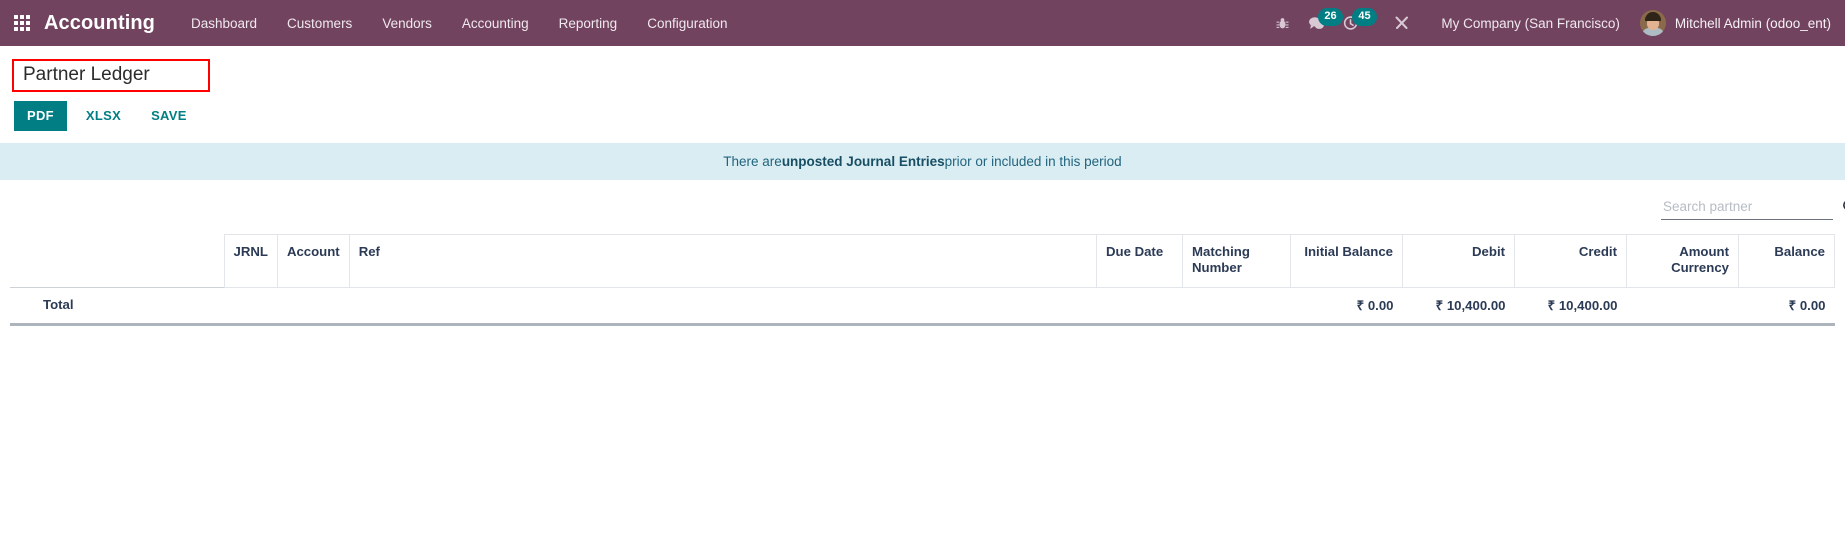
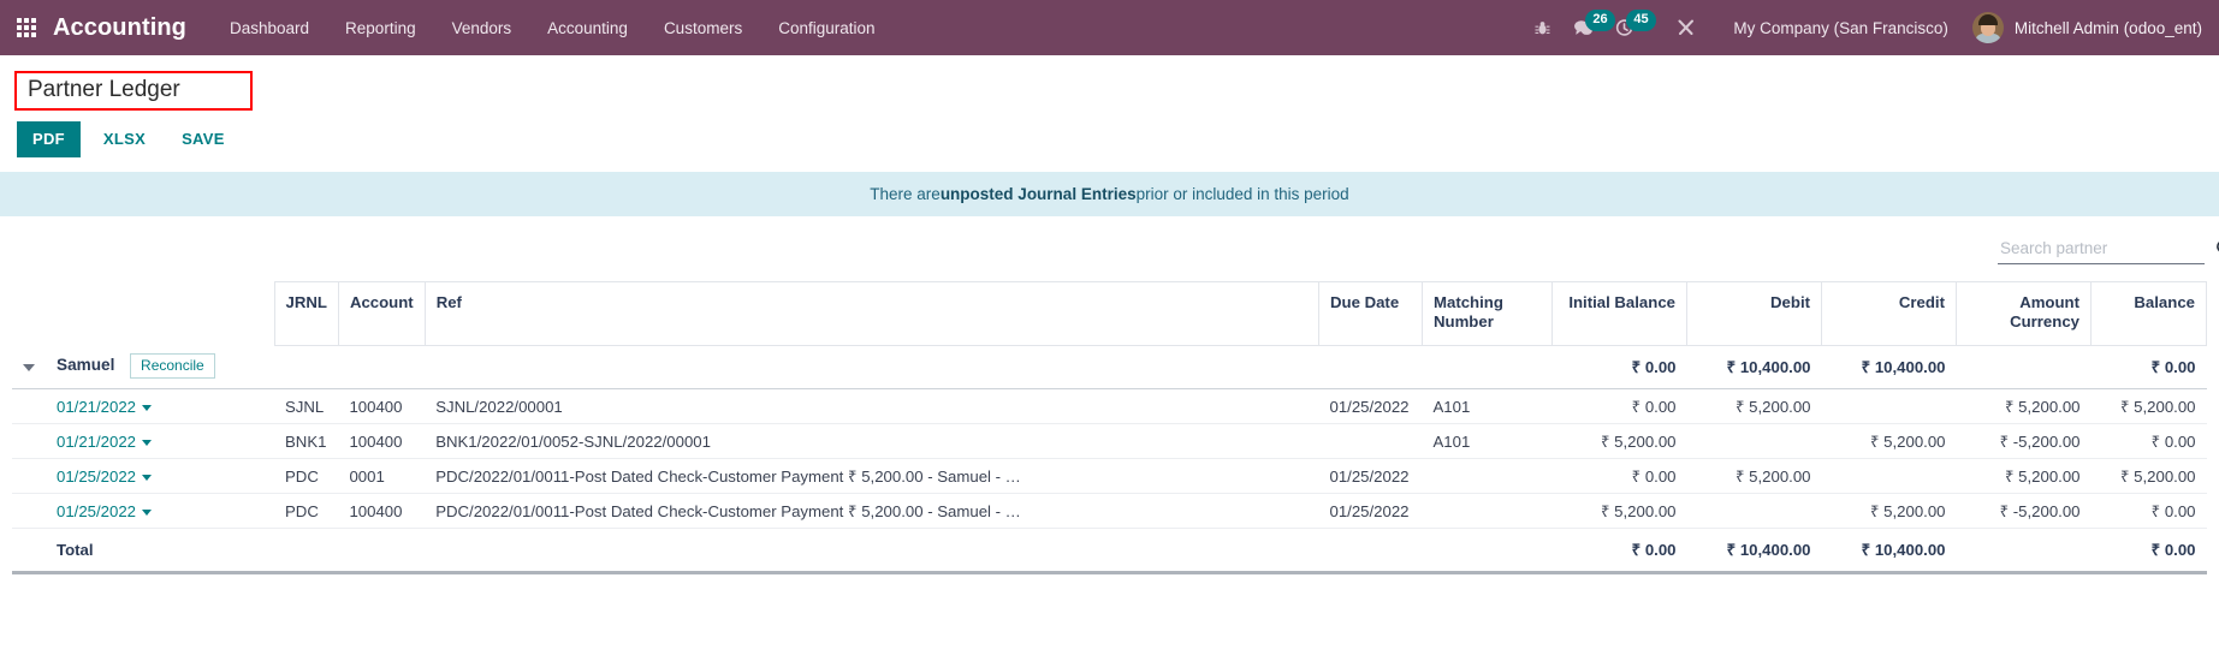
  Accounting
  Dashboard
- Customers
+ Reporting
  Vendors
  Accounting
- Reporting
+ Customers
  Configuration
  26
  45
  My Company (San Francisco)
  Mitchell Admin (odoo_ent)
  Partner Ledger
  PDF
  XLSX
  SAVE
  There are
  unposted Journal Entries
  prior or included in this period
  Search partner
  		JRNL	Account	Ref	Due Date	Matching Number	Initial Balance	Debit	Credit	Amount Currency	Balance
+ 	Samuel Reconcile						₹ 0.00	₹ 10,400.00	₹ 10,400.00		₹ 0.00
+ 	01/21/2022	SJNL	100400	SJNL/2022/00001	01/25/2022	A101	₹ 0.00	₹ 5,200.00		₹ 5,200.00	₹ 5,200.00
+ 	01/21/2022	BNK1	100400	BNK1/2022/01/0052-SJNL/2022/00001		A101	₹ 5,200.00		₹ 5,200.00	₹ -5,200.00	₹ 0.00
+ 	01/25/2022	PDC	0001	PDC/2022/01/0011-Post Dated Check-Customer Payment ₹ 5,200.00 - Samuel - …	01/25/2022		₹ 0.00	₹ 5,200.00		₹ 5,200.00	₹ 5,200.00
+ 	01/25/2022	PDC	100400	PDC/2022/01/0011-Post Dated Check-Customer Payment ₹ 5,200.00 - Samuel - …	01/25/2022		₹ 5,200.00		₹ 5,200.00	₹ -5,200.00	₹ 0.00
  	Total						₹ 0.00	₹ 10,400.00	₹ 10,400.00		₹ 0.00
